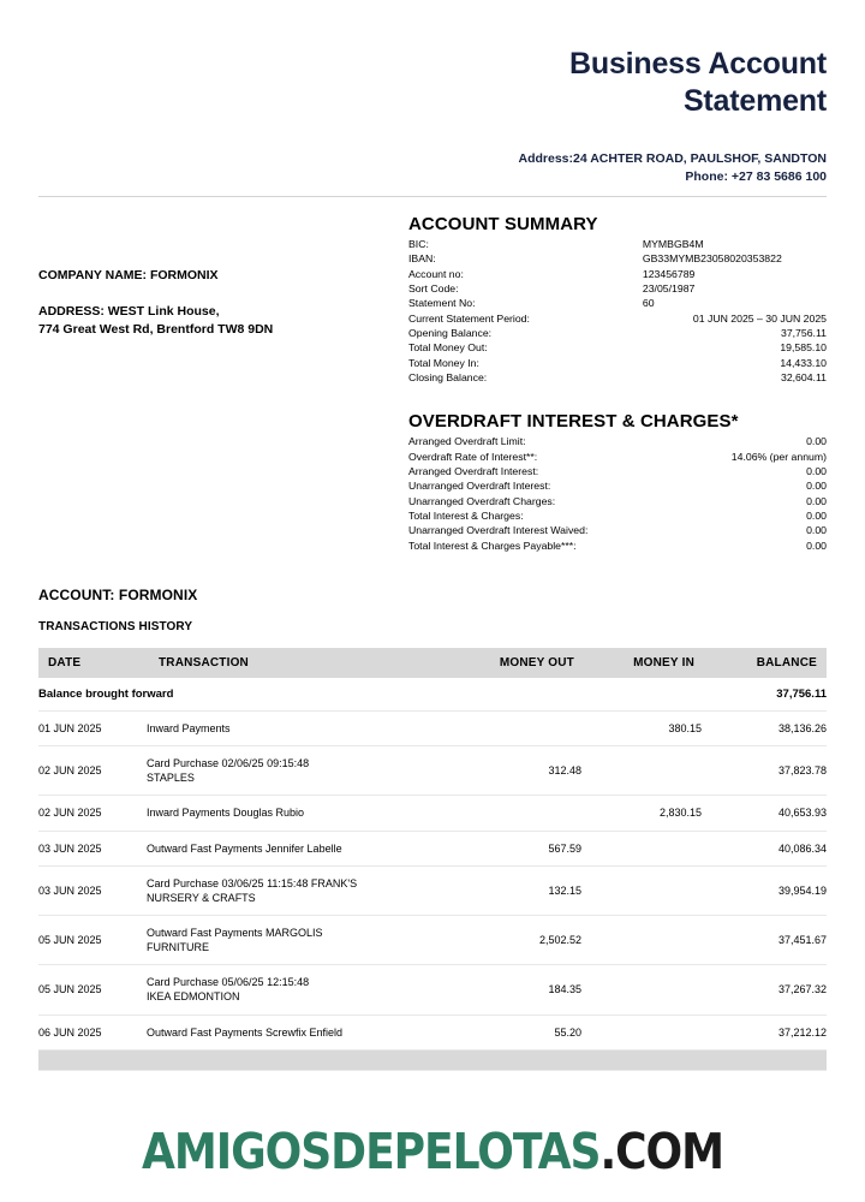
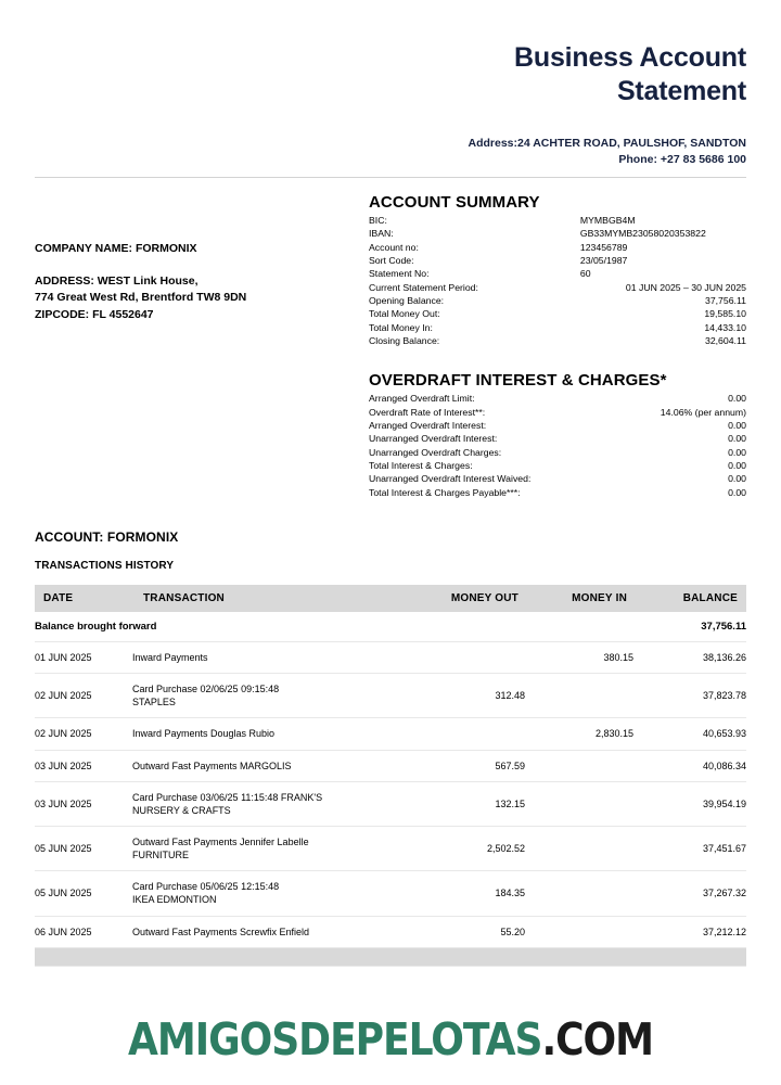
  Business Account
  Statement
  Address:24 ACHTER ROAD, PAULSHOF, SANDTON
  Phone: +27 83 5686 100
  COMPANY NAME: FORMONIX
  ADDRESS: WEST Link House,
  774 Great West Rd, Brentford TW8 9DN
+ ZIPCODE: FL 4552647
  ACCOUNT SUMMARY
  BIC:	MYMBGB4M
  IBAN:	GB33MYMB23058020353822
  Account no:	123456789
  Sort Code:	23/05/1987
  Statement No:	60
  Current Statement Period:	01 JUN 2025 – 30 JUN 2025
  Opening Balance:	37,756.11
  Total Money Out:	19,585.10
  Total Money In:	14,433.10
  Closing Balance:	32,604.11
  OVERDRAFT INTEREST & CHARGES*
  Arranged Overdraft Limit:	0.00
  Overdraft Rate of Interest**:	14.06% (per annum)
  Arranged Overdraft Interest:	0.00
  Unarranged Overdraft Interest:	0.00
  Unarranged Overdraft Charges:	0.00
  Total Interest & Charges:	0.00
  Unarranged Overdraft Interest Waived:	0.00
  Total Interest & Charges Payable***:	0.00
  ACCOUNT: FORMONIX
  TRANSACTIONS HISTORY
  DATE	TRANSACTION	MONEY OUT	MONEY IN	BALANCE
  Balance brought forward			37,756.11
  01 JUN 2025	Inward Payments		380.15	38,136.26
  02 JUN 2025	Card Purchase 02/06/25 09:15:48 STAPLES	312.48		37,823.78
  02 JUN 2025	Inward Payments Douglas Rubio		2,830.15	40,653.93
- 03 JUN 2025	Outward Fast Payments Jennifer Labelle	567.59		40,086.34
+ 03 JUN 2025	Outward Fast Payments MARGOLIS	567.59		40,086.34
  03 JUN 2025	Card Purchase 03/06/25 11:15:48 FRANK'S NURSERY & CRAFTS	132.15		39,954.19
- 05 JUN 2025	Outward Fast Payments MARGOLIS FURNITURE	2,502.52		37,451.67
+ 05 JUN 2025	Outward Fast Payments Jennifer Labelle FURNITURE	2,502.52		37,451.67
  05 JUN 2025	Card Purchase 05/06/25 12:15:48 IKEA EDMONTION	184.35		37,267.32
  06 JUN 2025	Outward Fast Payments Screwfix Enfield	55.20		37,212.12
  AMIGOSDEPELOTAS.COM
